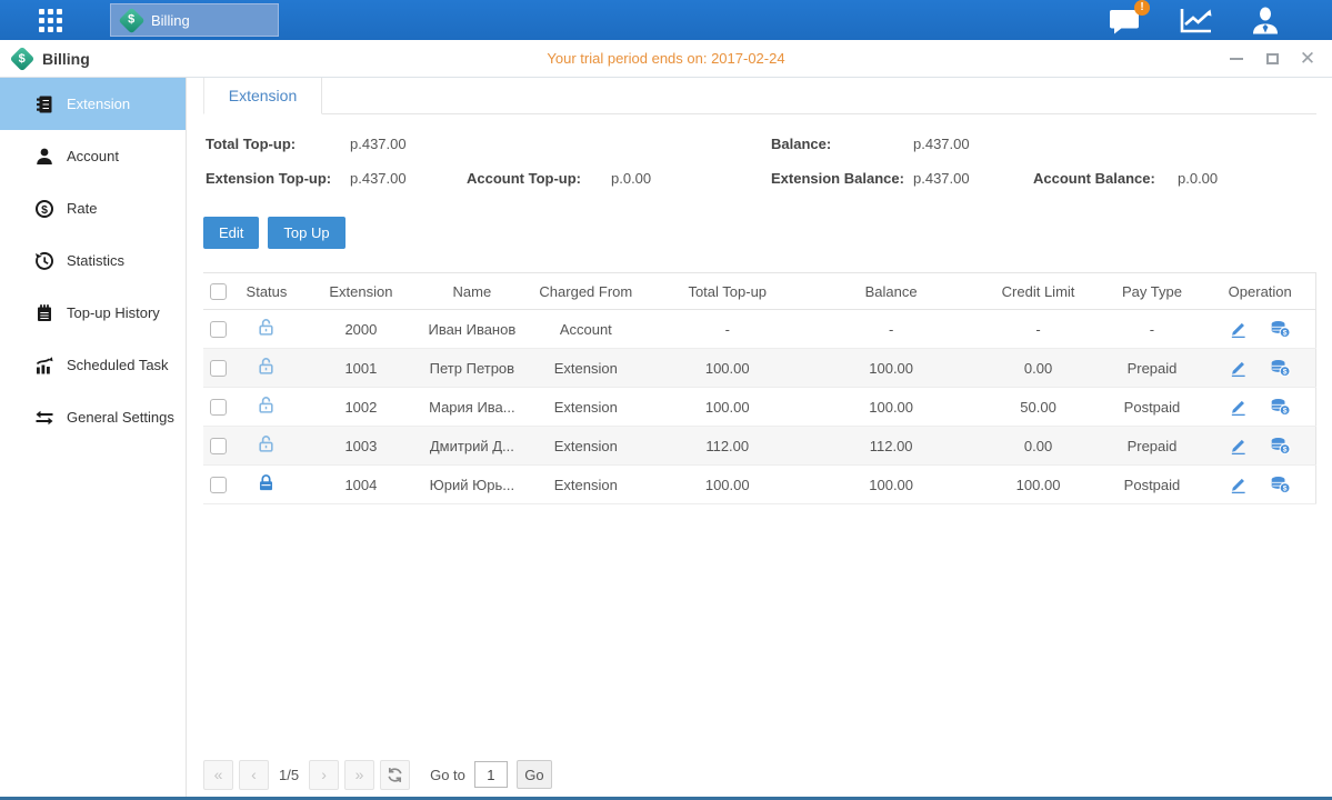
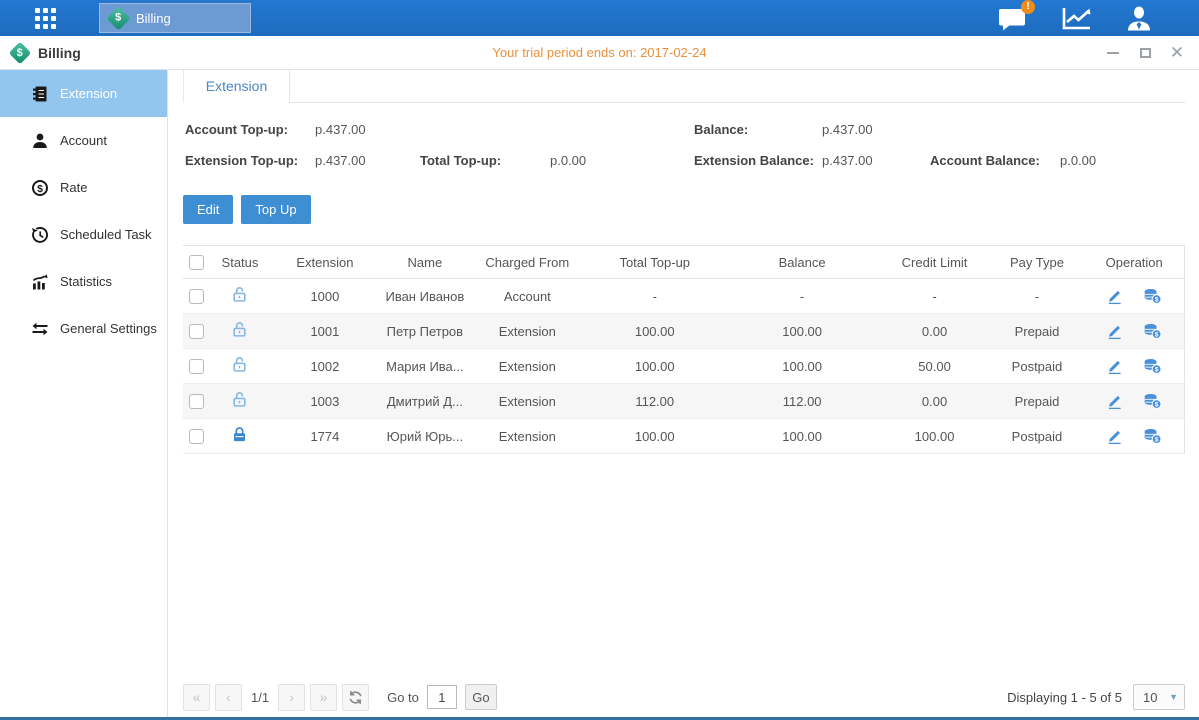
  Billing
  !
  Billing
  Your trial period ends on: 2017-02-24
  ✕
  Extension
  Account
  $
  Rate
- Statistics
+ Scheduled Task
- Top-up History
- Scheduled Task
+ Statistics
  General Settings
  Extension
- Total Top-up:
+ Account Top-up:
  p.437.00
  Balance:
  p.437.00
  Extension Top-up:
  p.437.00
- Account Top-up:
+ Total Top-up:
  p.0.00
  Extension Balance:
  p.437.00
  Account Balance:
  p.0.00
  Edit
  Top Up
  	Status	Extension	Name	Charged From	Total Top-up	Balance	Credit Limit	Pay Type	Operation
- 		2000	Иван Иванов	Account	-	-	-	-
+ 		1000	Иван Иванов	Account	-	-	-	-
  		1001	Петр Петров	Extension	100.00	100.00	0.00	Prepaid
  		1002	Мария Ива...	Extension	100.00	100.00	50.00	Postpaid
  		1003	Дмитрий Д...	Extension	112.00	112.00	0.00	Prepaid
- 		1004	Юрий Юрь...	Extension	100.00	100.00	100.00	Postpaid
+ 		1774	Юрий Юрь...	Extension	100.00	100.00	100.00	Postpaid
  «
  ‹
- 1/5
+ 1/1
  ›
  »
  Go to
  1
  Go
+ Displaying 1 - 5 of 5
+ 10
+ ▼
